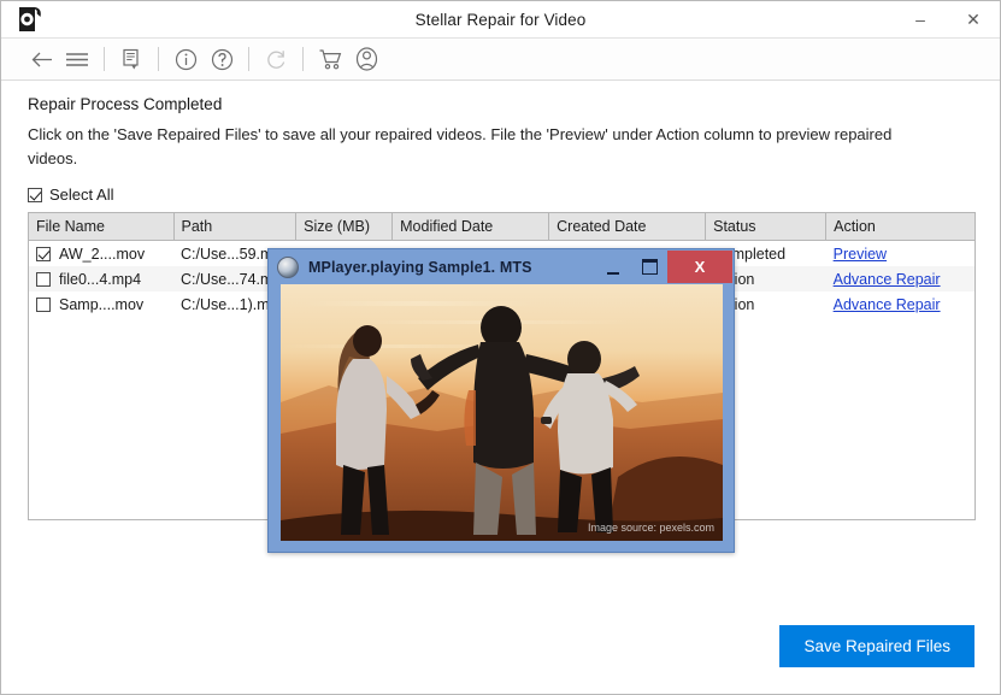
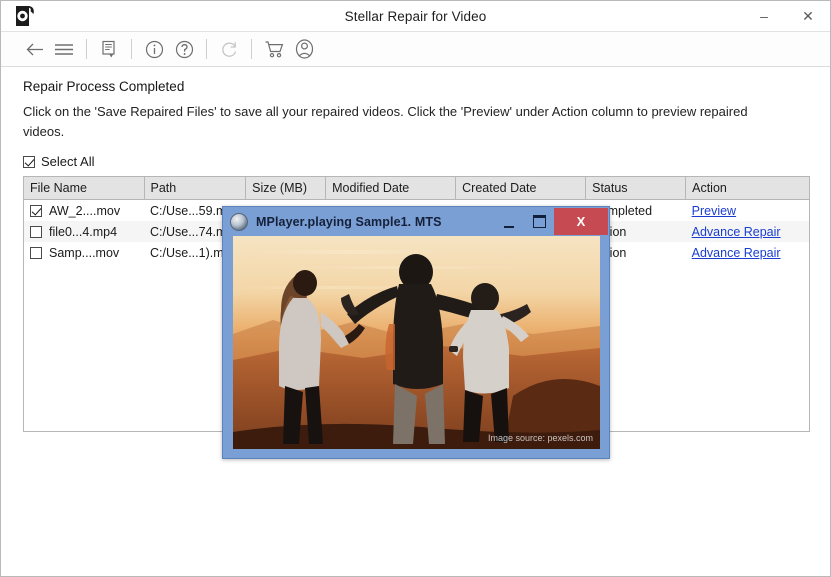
  Stellar Repair for Video
  –
  ✕
  Repair Process Completed
- Click on the 'Save Repaired Files' to save all your repaired videos. File the 'Preview' under Action column to preview repaired videos.
+ Click on the 'Save Repaired Files' to save all your repaired videos. Click the 'Preview' under Action column to preview repaired videos.
  Select All
  File Name	Path	Size (MB)	Modified Date	Created Date	Status	Action
  file0...4.mp4		C:/Use...74.				ion	Advance Repair
  Samp....mov		C:/Use...1).m				ion	Advance Repair
  MPlayer.playing Sample1. MTS
  X
  Image source: pexels.com
- Save Repaired Files
